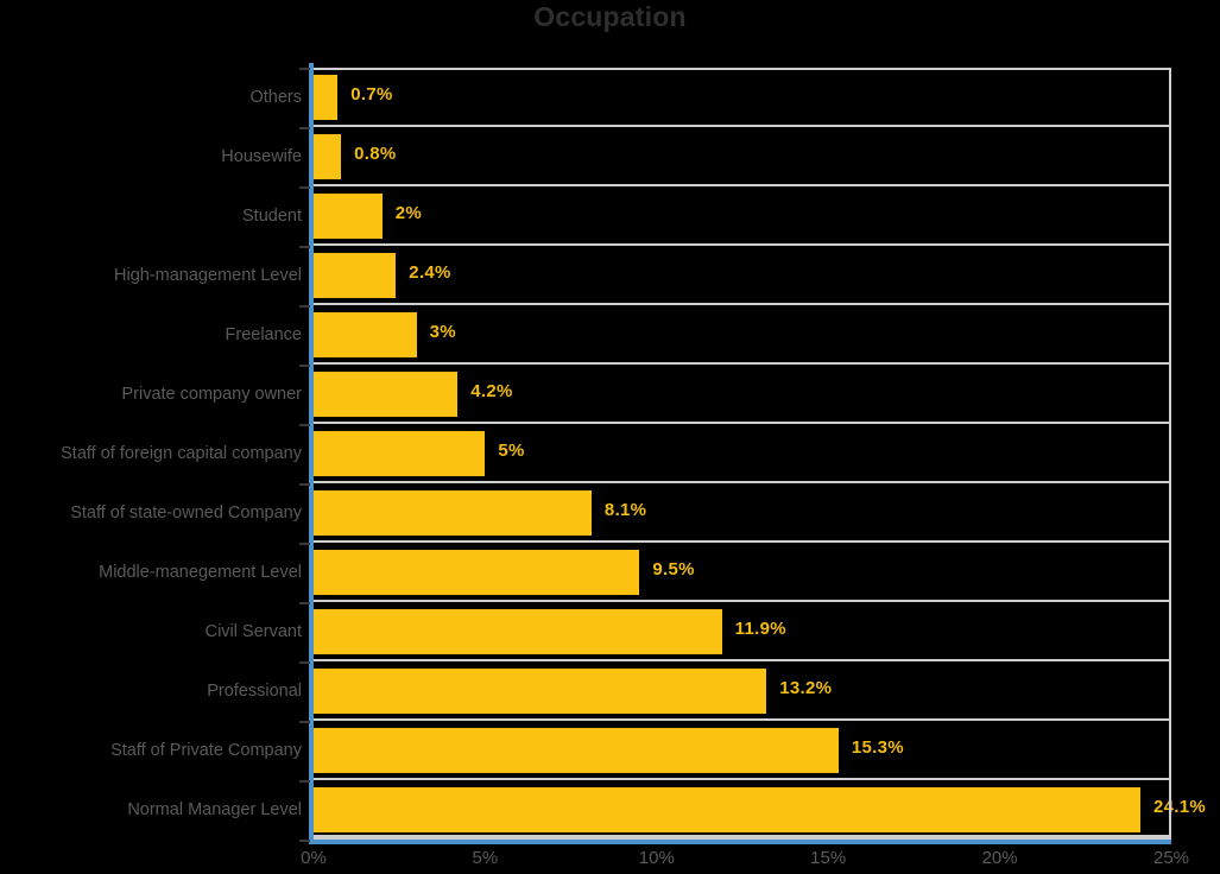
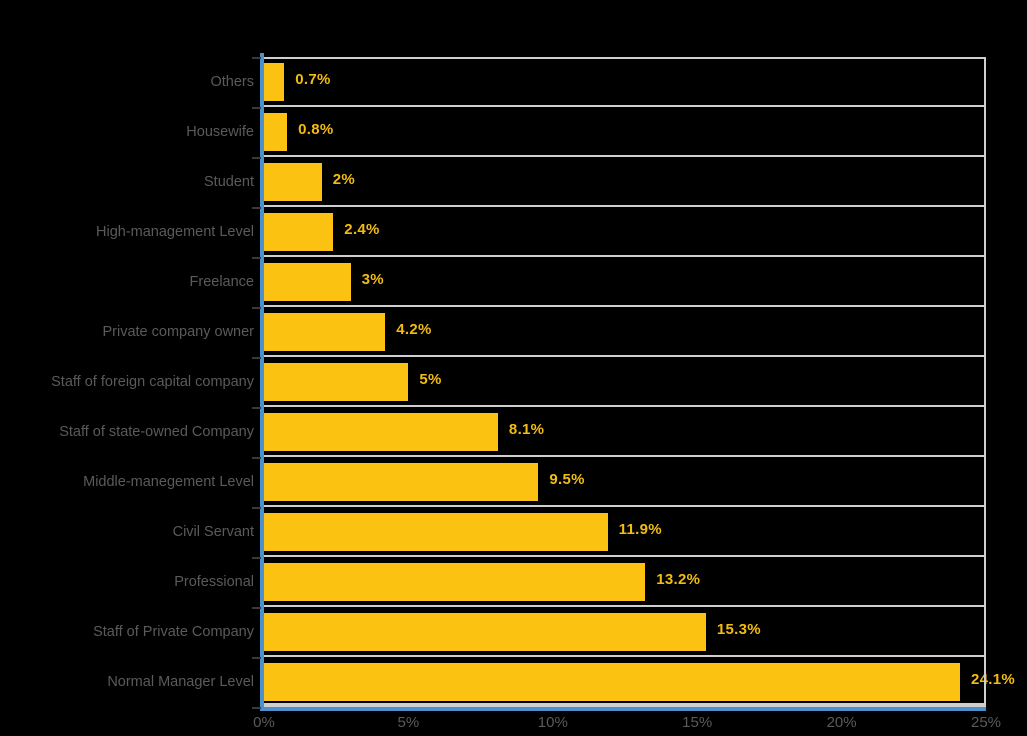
- Occupation
  Others
  Housewife
  Student
  High-management Level
  Freelance
  Private company owner
  Staff of foreign capital company
  Staff of state-owned Company
  Middle-manegement Level
  Civil Servant
  Professional
  Staff of Private Company
  Normal Manager Level
  0.7%
  0.8%
  2%
  2.4%
  3%
  4.2%
  5%
  8.1%
  9.5%
  11.9%
  13.2%
  15.3%
  2.1%
  0%
  5%
  10%
  15%
  20%
  25%
